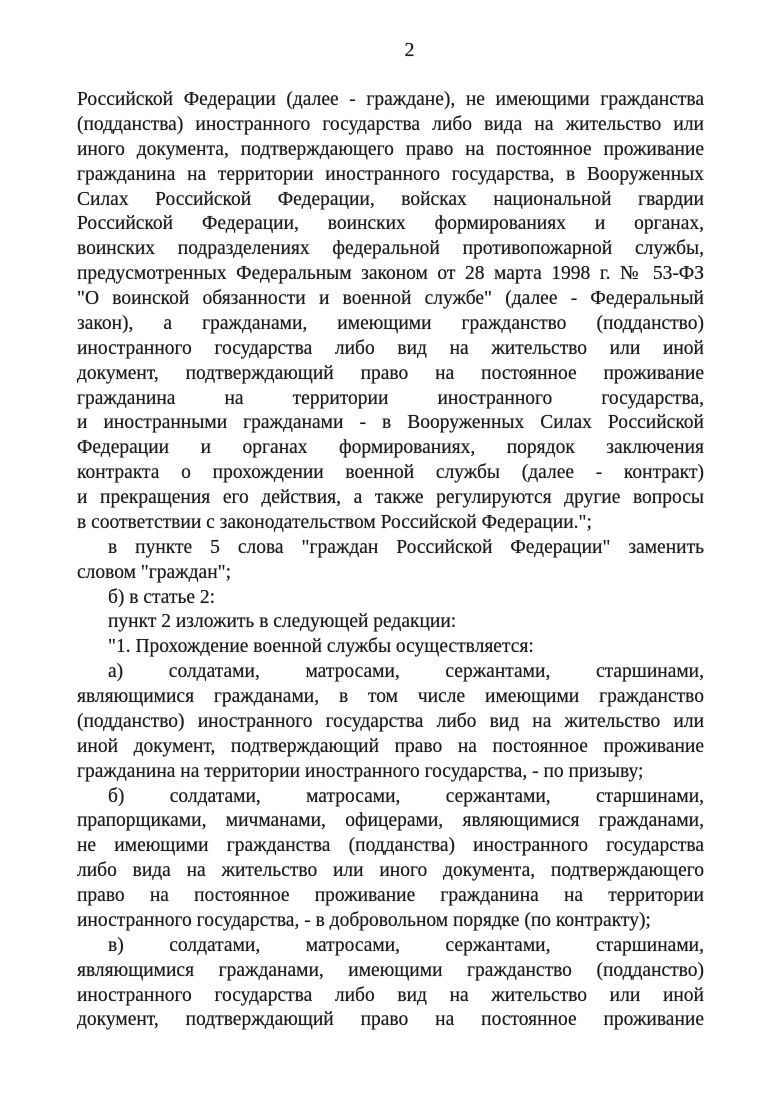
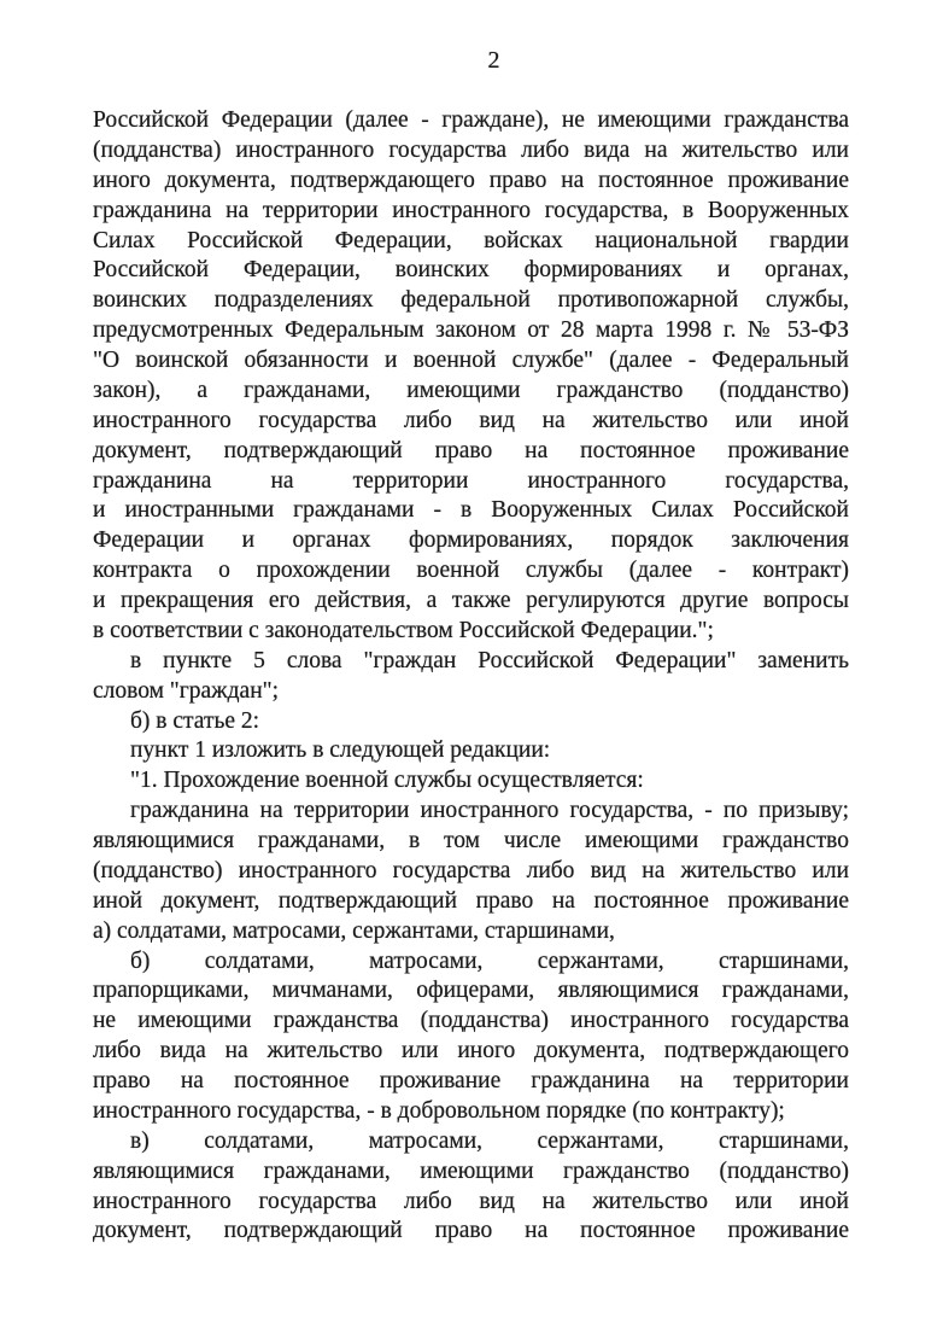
  2
  Российской Федерации (далее - граждане), не имеющими гражданства
  (подданства) иностранного государства либо вида на жительство или
  иного документа, подтверждающего право на постоянное проживание
  гражданина на территории иностранного государства, в Вооруженных
  Силах Российской Федерации, войсках национальной гвардии
  Российской Федерации, воинских формированиях и органах,
  воинских подразделениях федеральной противопожарной службы,
  предусмотренных Федеральным законом от 28 марта 1998 г. № 53-ФЗ
  "О воинской обязанности и военной службе" (далее - Федеральный
  закон), а гражданами, имеющими гражданство (подданство)
  иностранного государства либо вид на жительство или иной
  документ, подтверждающий право на постоянное проживание
  гражданина на территории иностранного государства,
  и иностранными гражданами - в Вооруженных Силах Российской
  Федерации и органах формированиях, порядок заключения
  контракта о прохождении военной службы (далее - контракт)
  и прекращения его действия, а также регулируются другие вопросы
  в соответствии с законодательством Российской Федерации.";
  в пункте 5 слова "граждан Российской Федерации" заменить
  словом "граждан";
  б) в статье 2:
- пункт 2 изложить в следующей редакции:
+ пункт 1 изложить в следующей редакции:
  "1. Прохождение военной службы осуществляется:
- а) солдатами, матросами, сержантами, старшинами,
+ гражданина на территории иностранного государства, - по призыву;
  являющимися гражданами, в том числе имеющими гражданство
  (подданство) иностранного государства либо вид на жительство или
  иной документ, подтверждающий право на постоянное проживание
- гражданина на территории иностранного государства, - по призыву;
+ а) солдатами, матросами, сержантами, старшинами,
  б) солдатами, матросами, сержантами, старшинами,
  прапорщиками, мичманами, офицерами, являющимися гражданами,
  не имеющими гражданства (подданства) иностранного государства
  либо вида на жительство или иного документа, подтверждающего
  право на постоянное проживание гражданина на территории
  иностранного государства, - в добровольном порядке (по контракту);
  в) солдатами, матросами, сержантами, старшинами,
  являющимися гражданами, имеющими гражданство (подданство)
  иностранного государства либо вид на жительство или иной
  документ, подтверждающий право на постоянное проживание
